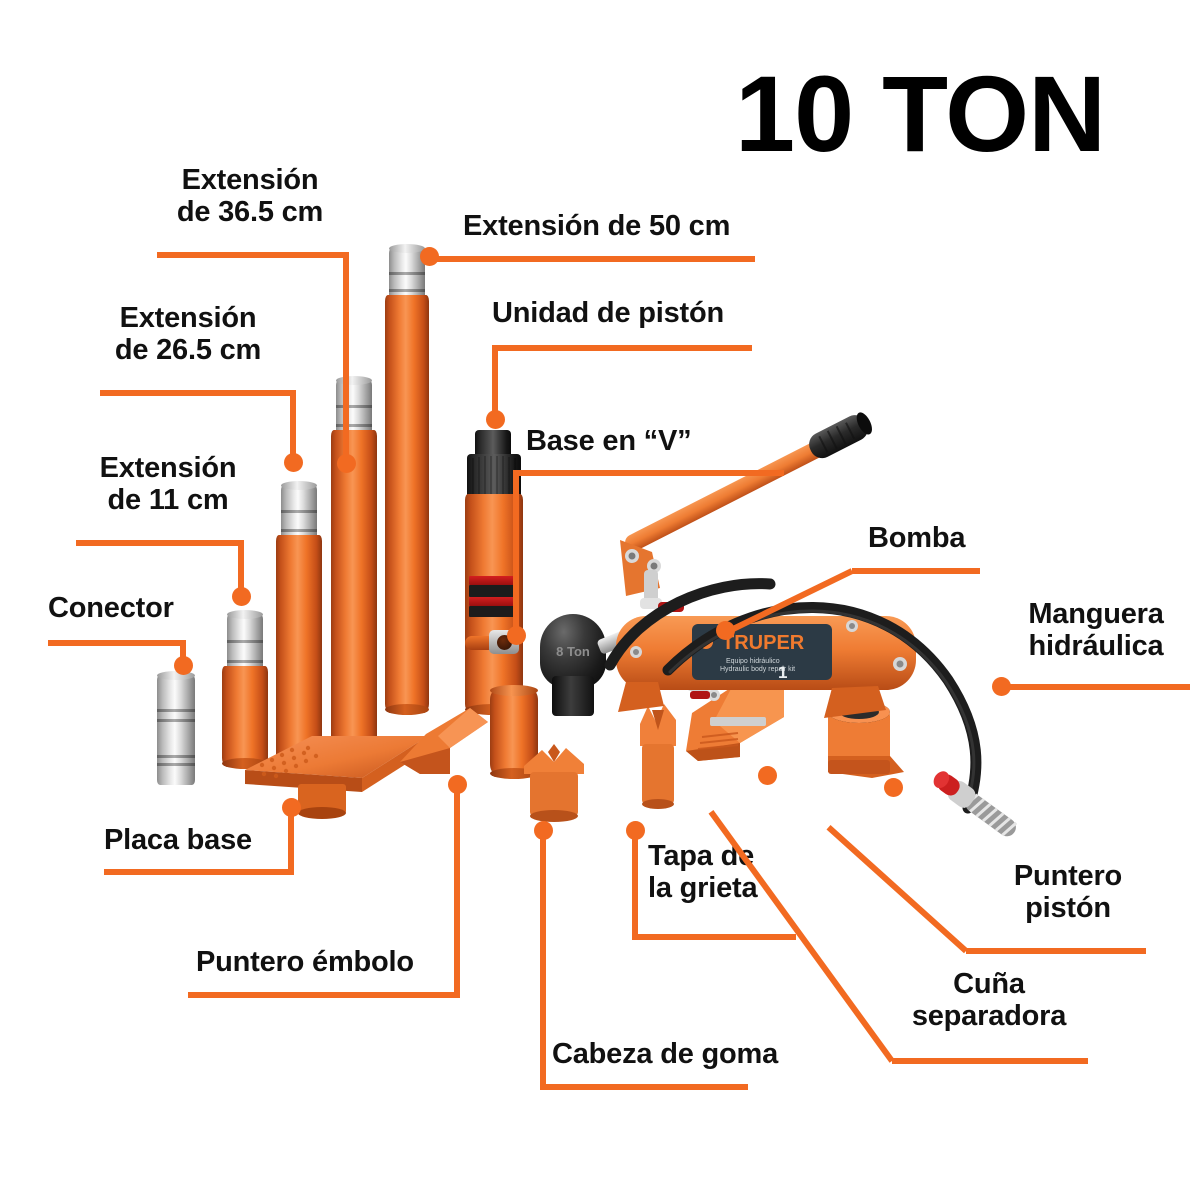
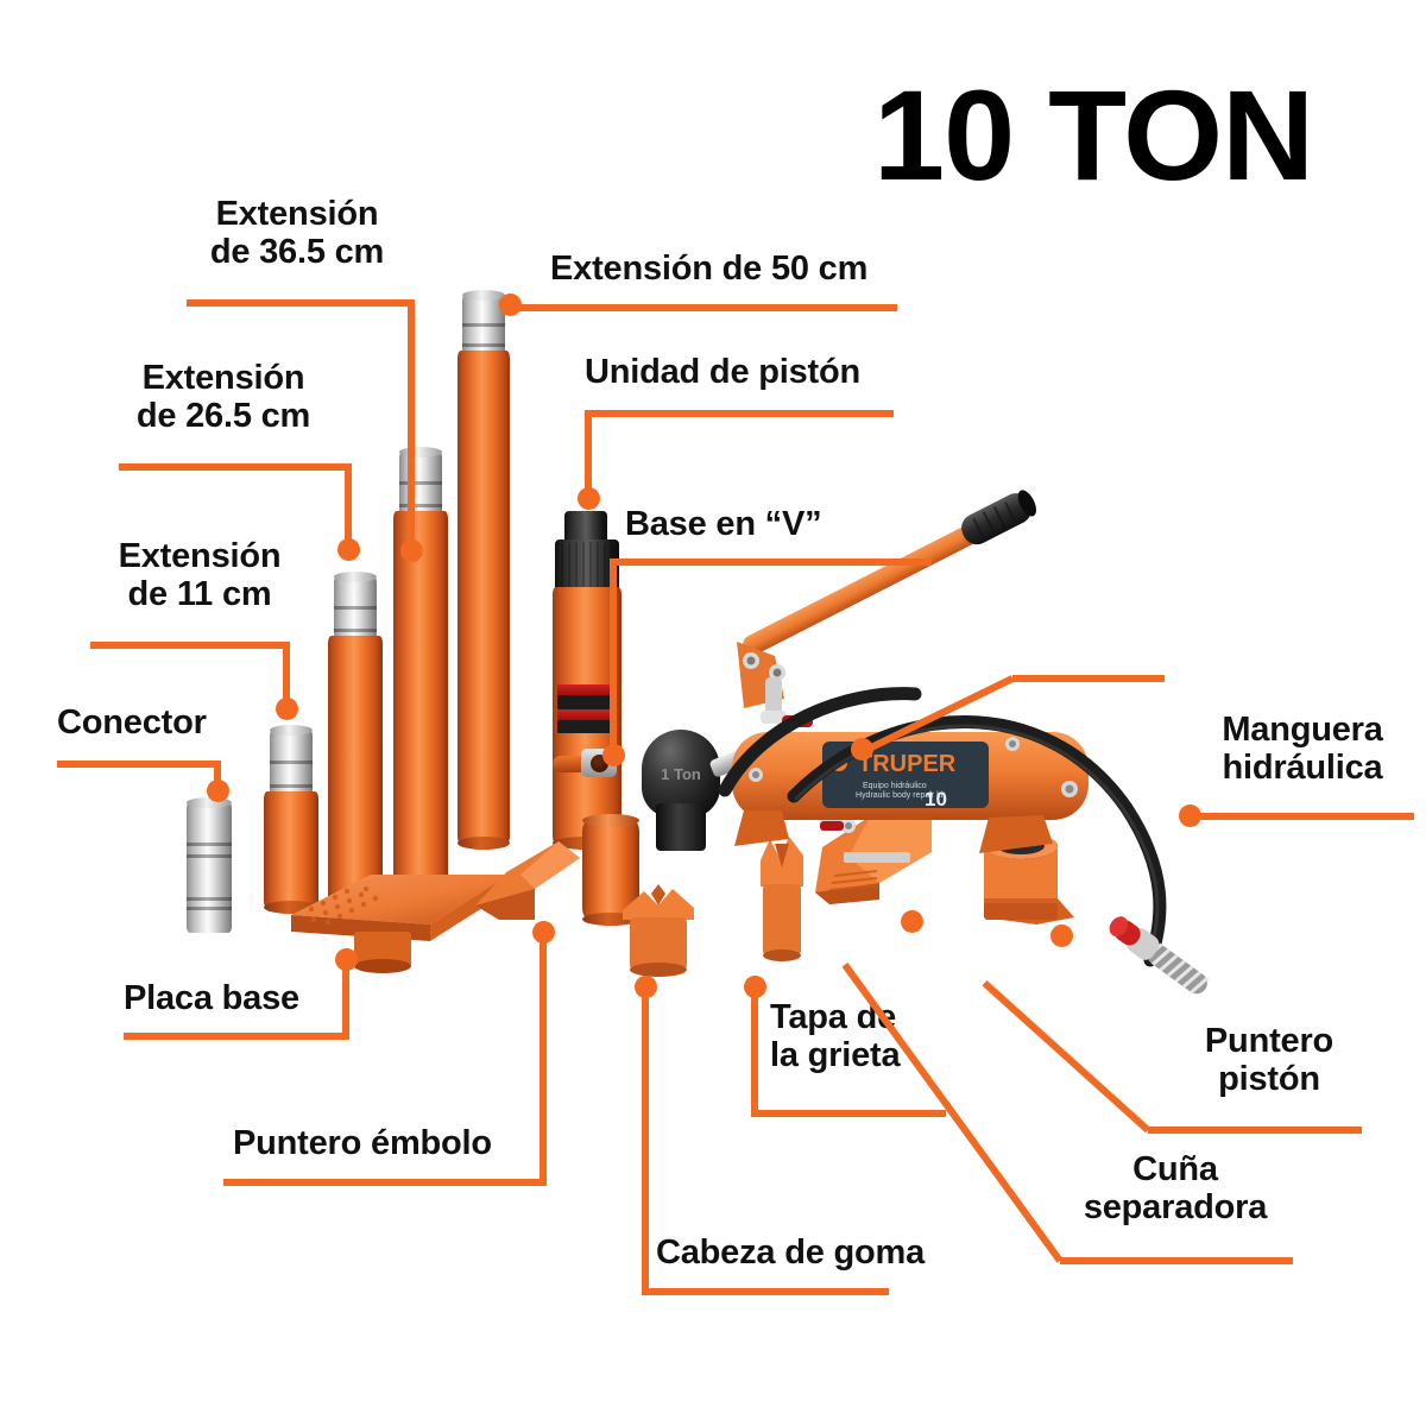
  10 TON
- 8 Ton
+ 1 Ton
  TRUPER
- 1
+ 10
  Extensión
  de 36.5 cm
  Extensión de 50 cm
  Extensión
  de 26.5 cm
  Unidad de pistón
  Base en “V”
  Extensión
  de 11 cm
- Bomba
  Conector
  Manguera
  hidráulica
  Placa base
  Puntero émbolo
  Tapa d
  la grieta
  Puntero
  pistón
  Cabeza de goma
  Cuña
  separadora
